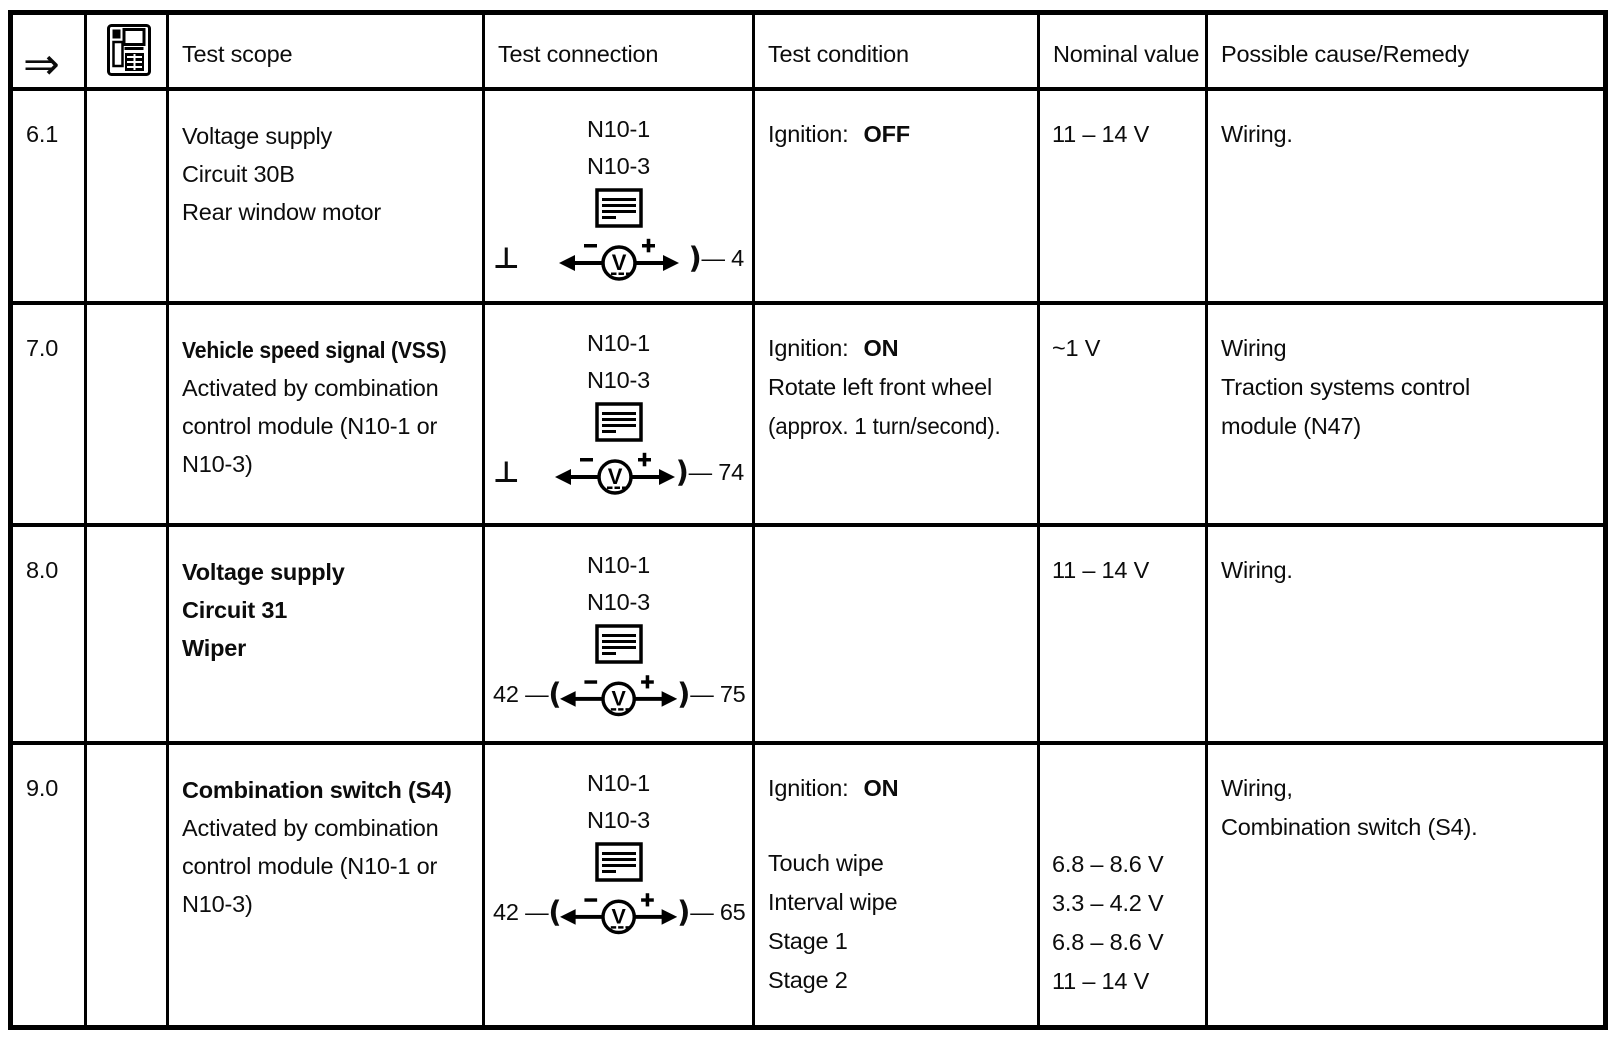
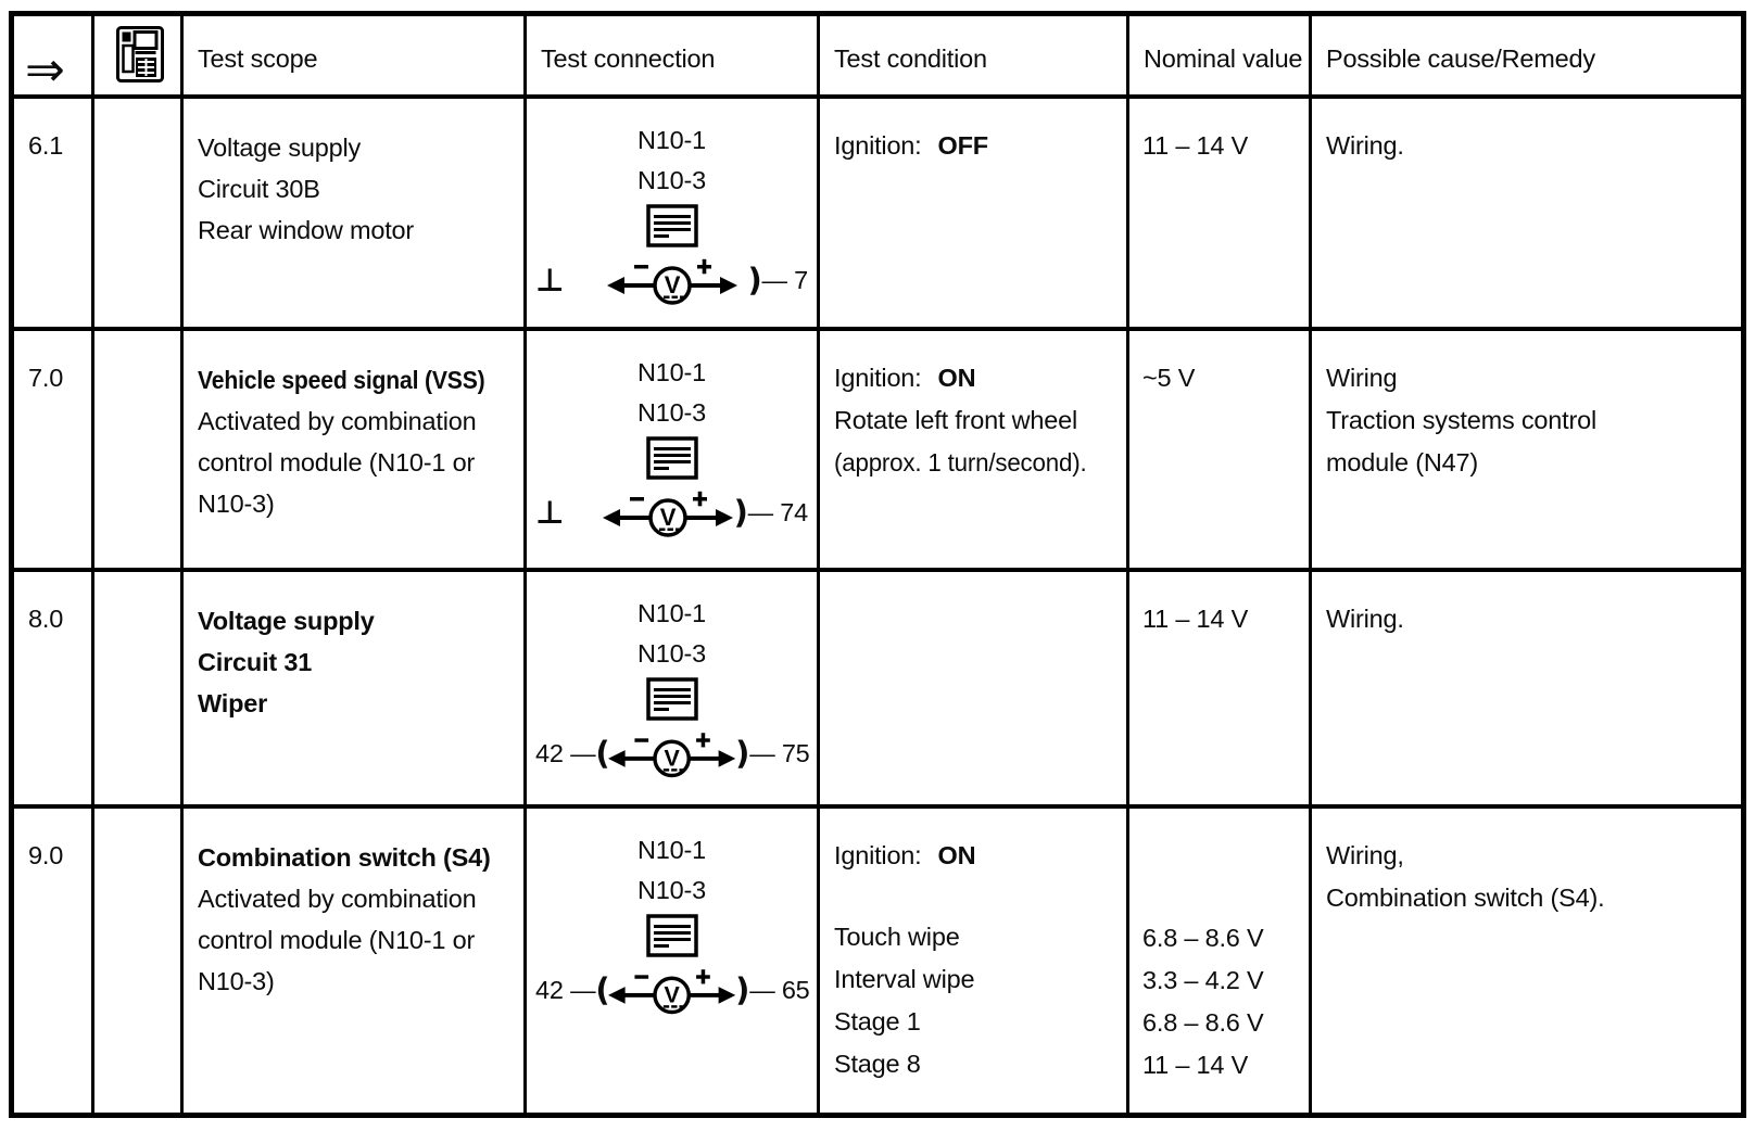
  ⇒
  Test scope
  Test connection
  Test condition
  Nominal value
  Possible cause/Remedy
  6.1
  Voltage supply
  Circuit 30B
  Rear window motor
  N10-1
  N10-3
  ⊥
  V
- )— 4
+ )— 7
  Ignition: OFF
  11 – 14 V
  Wiring.
  7.0
  Vehicle speed signal (VSS)
  Activated by combination
  control module (N10-1 or
  N10-3)
  N10-1
  N10-3
  ⊥
  V
  )— 74
  Ignition: ON
  Rotate left front wheel
  (approx. 1 turn/second).
- ~1 V
+ ~5 V
  Wiring
  Traction systems control
  module (N47)
  8.0
  Voltage supply
  Circuit 31
  Wiper
  N10-1
  N10-3
  42 —(
  V
  )— 75
  11 – 14 V
  Wiring.
  9.0
  Combination switch (S4)
  Activated by combination
  control module (N10-1 or
  N10-3)
  N10-1
  N10-3
  42 —(
  V
  )— 65
  Ignition: ON
  Touch wipe
  Interval wipe
  Stage 1
- Stage 2
+ Stage 8
  6.8 – 8.6 V
  3.3 – 4.2 V
  6.8 – 8.6 V
  11 – 14 V
  Wiring,
  Combination switch (S4).
